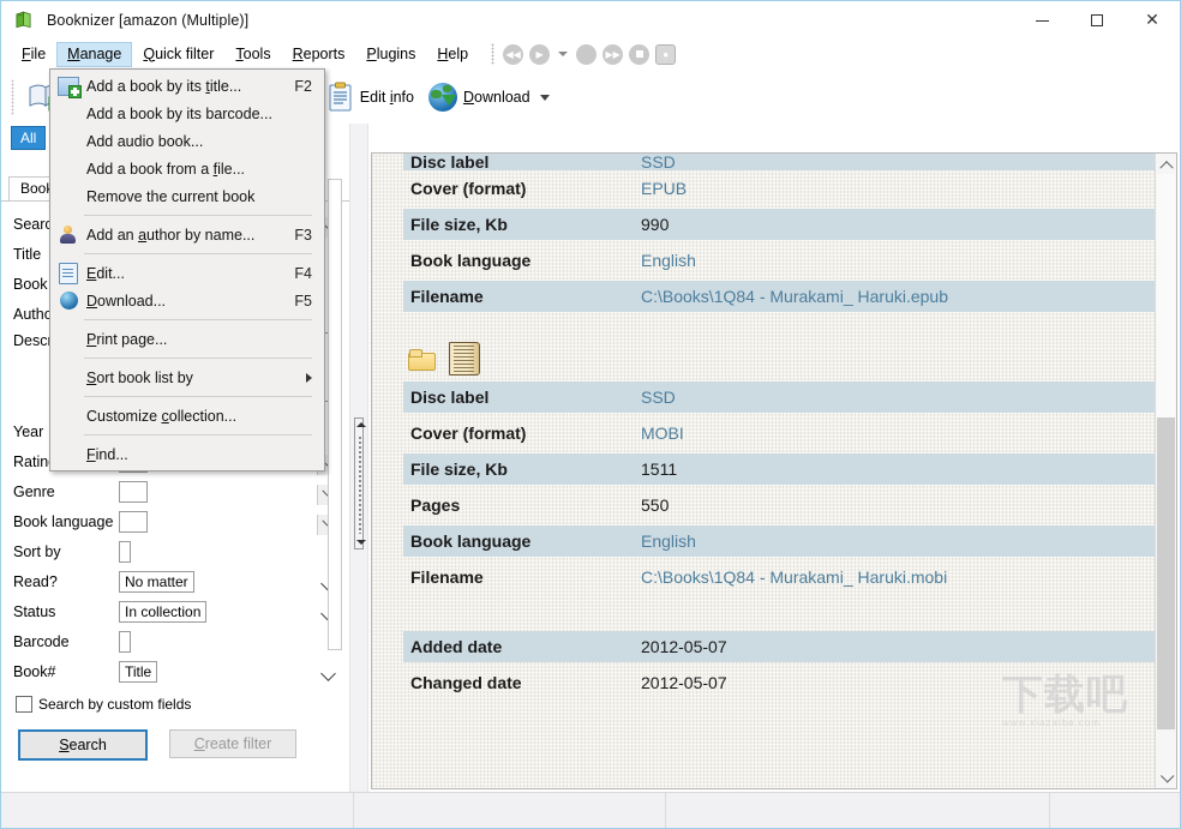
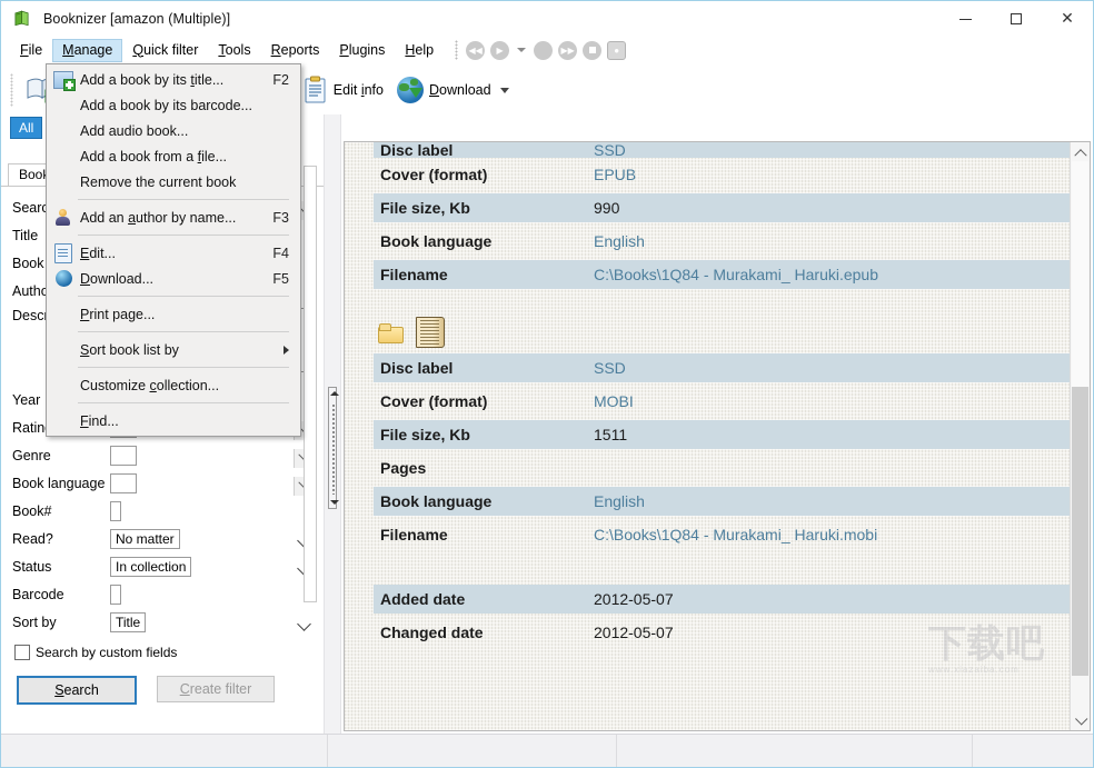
  Booknizer [amazon (Multiple)]
  ✕
  File
  Manage
  Quick filter
  Tools
  Reports
  Plugins
  Help
  ◀◀
  ▶
  ▶▶
  ●
  Edit info
  Download
  All
  Title
  Year
  Ratin
  Genre
  Book language
- Sort by
+ Book#
  Read?
  No matter
  Status
  In collection
  Barcode
- Book#
+ Sort by
  Title
  Search by custom fields
  Search
  Create filter
  Disc label
  SSD
  Cover (format)
  EPUB
  File size, Kb
  990
  Book language
  English
  Filename
  C:\Books\1Q84 - Murakami_ Haruki.epub
  Disc label
  SSD
  Cover (format)
  MOBI
  File size, Kb
  1511
  Pages
- 550
  Book language
  English
  Filename
  C:\Books\1Q84 - Murakami_ Haruki.mobi
  Added date
  2012-05-07
  Changed date
  2012-05-07
  下载吧
  www.xiazaiba.com
  Add a book by its title...
  F2
  Add a book by its barcode...
  Add audio book...
  Add a book from a file...
  Remove the current book
  Add an author by name...
  F3
  Edit...
  F4
  Download...
  F5
  Print page...
  Sort book list by
  Customize collection...
  Find...
